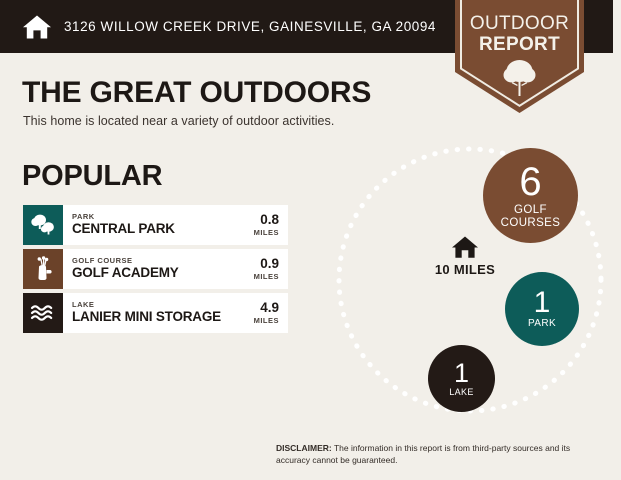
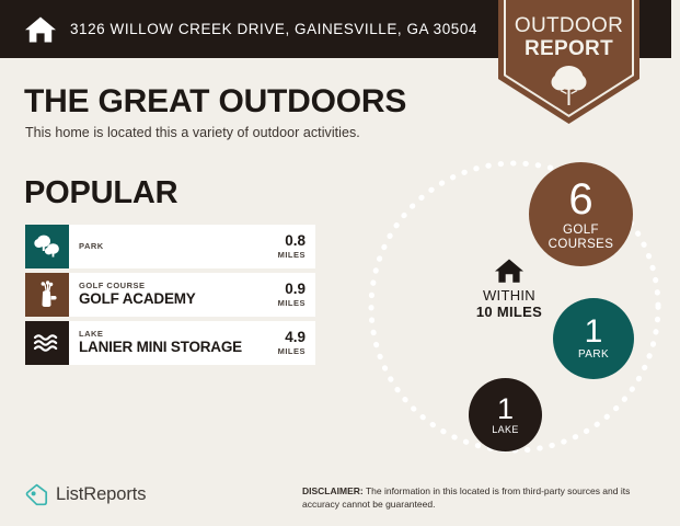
- 3126 WILLOW CREEK DRIVE, GAINESVILLE, GA 20094
+ 3126 WILLOW CREEK DRIVE, GAINESVILLE, GA 30504
  OUTDOOR
  REPORT
  THE GREAT OUTDOORS
- This home is located near a variety of outdoor activities.
+ This home is located this a variety of outdoor activities.
  POPULAR
  PARK
- CENTRAL PARK
  0.8
  MILES
  GOLF COURSE
  GOLF ACADEMY
  0.9
  MILES
  LAKE
  LANIER MINI STORAGE
  4.9
  MILES
  6
  GOLF
  COURSES
  1
  PARK
  1
  LAKE
+ WITHIN
  10 MILES
+ ListReports
- DISCLAIMER: The information in this report is from third-party sources and its accuracy cannot be guaranteed.
+ DISCLAIMER: The information in this located is from third-party sources and its accuracy cannot be guaranteed.
